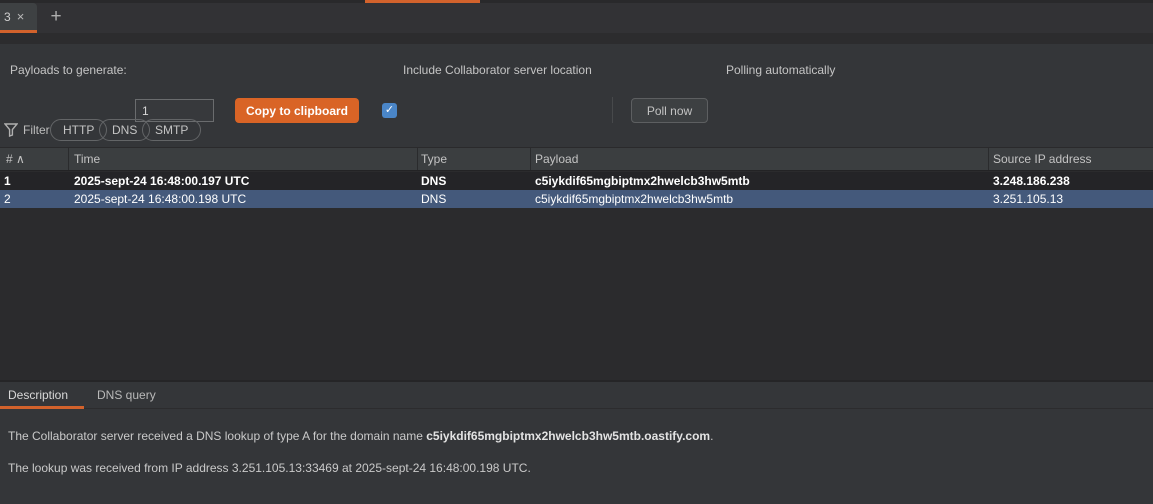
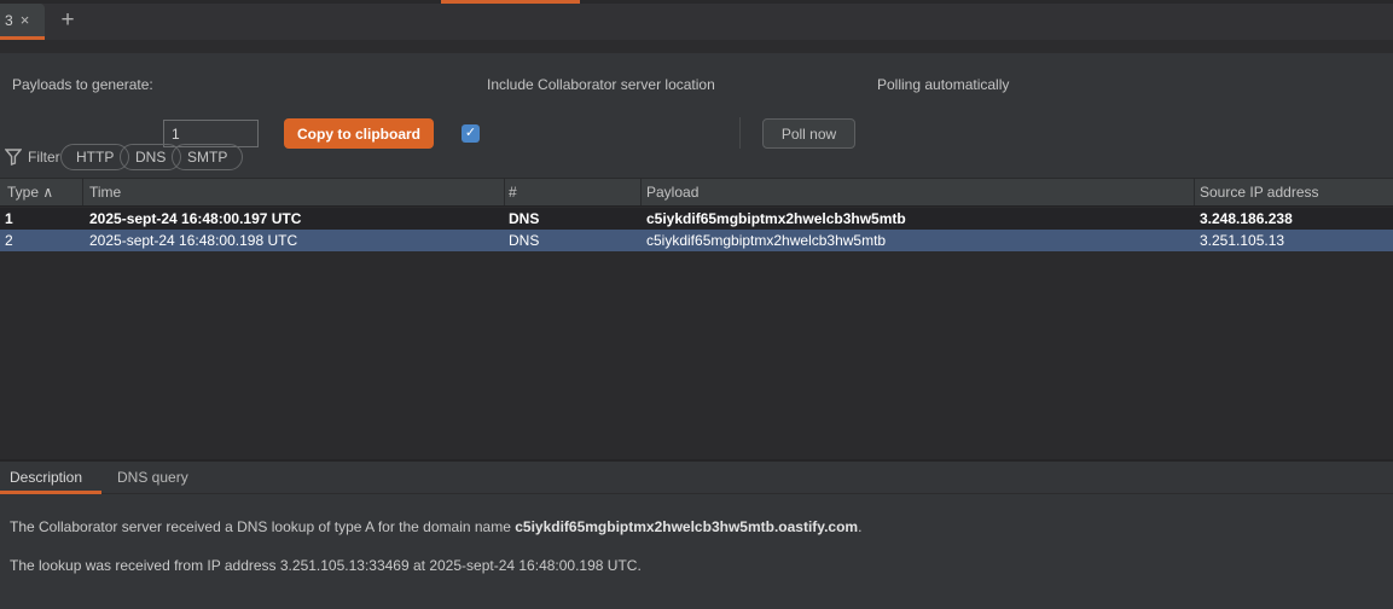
  3
  ×
  +
  Payloads to generate:
  1
  Copy to clipboard
  ✓
  Include Collaborator server location
  Poll now
  Polling automatically
  Filter
  HTTP
  DNS
  SMTP
- # ∧
+ Type ∧
  Time
- Type
+ #
  Payload
  Source IP address
  1
  2025-sept-24 16:48:00.197 UTC
  DNS
  c5iykdif65mgbiptmx2hwelcb3hw5mtb
  3.248.186.238
  2
  2025-sept-24 16:48:00.198 UTC
  DNS
  c5iykdif65mgbiptmx2hwelcb3hw5mtb
  3.251.105.13
  Description
  DNS query
  The Collaborator server received a DNS lookup of type A for the domain name c5iykdif65mgbiptmx2hwelcb3hw5mtb.oastify.com.
  The lookup was received from IP address 3.251.105.13:33469 at 2025-sept-24 16:48:00.198 UTC.
